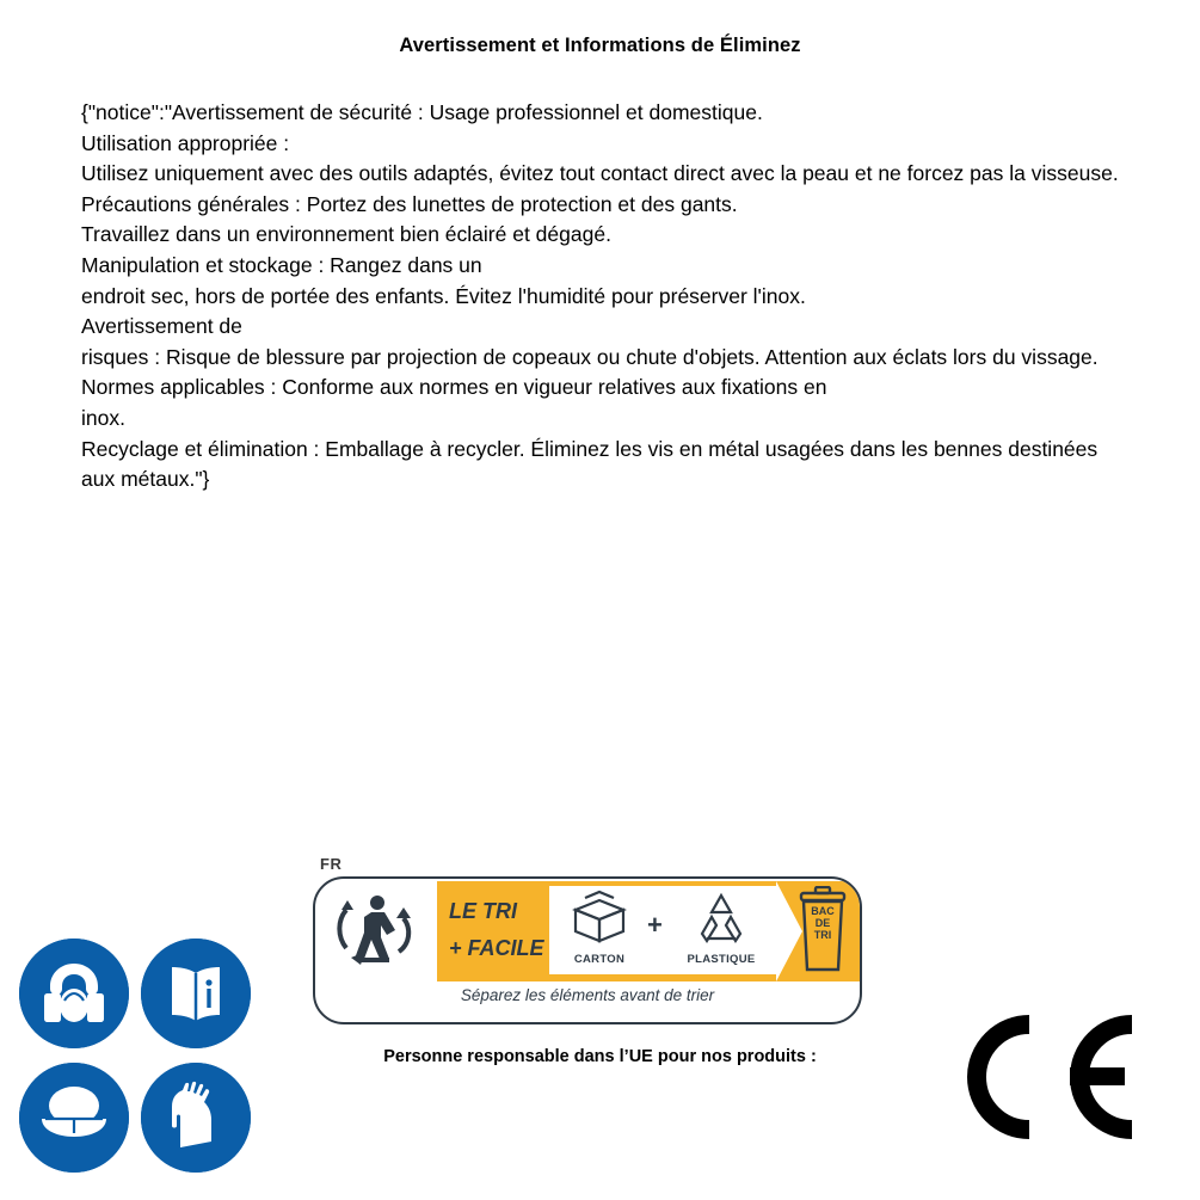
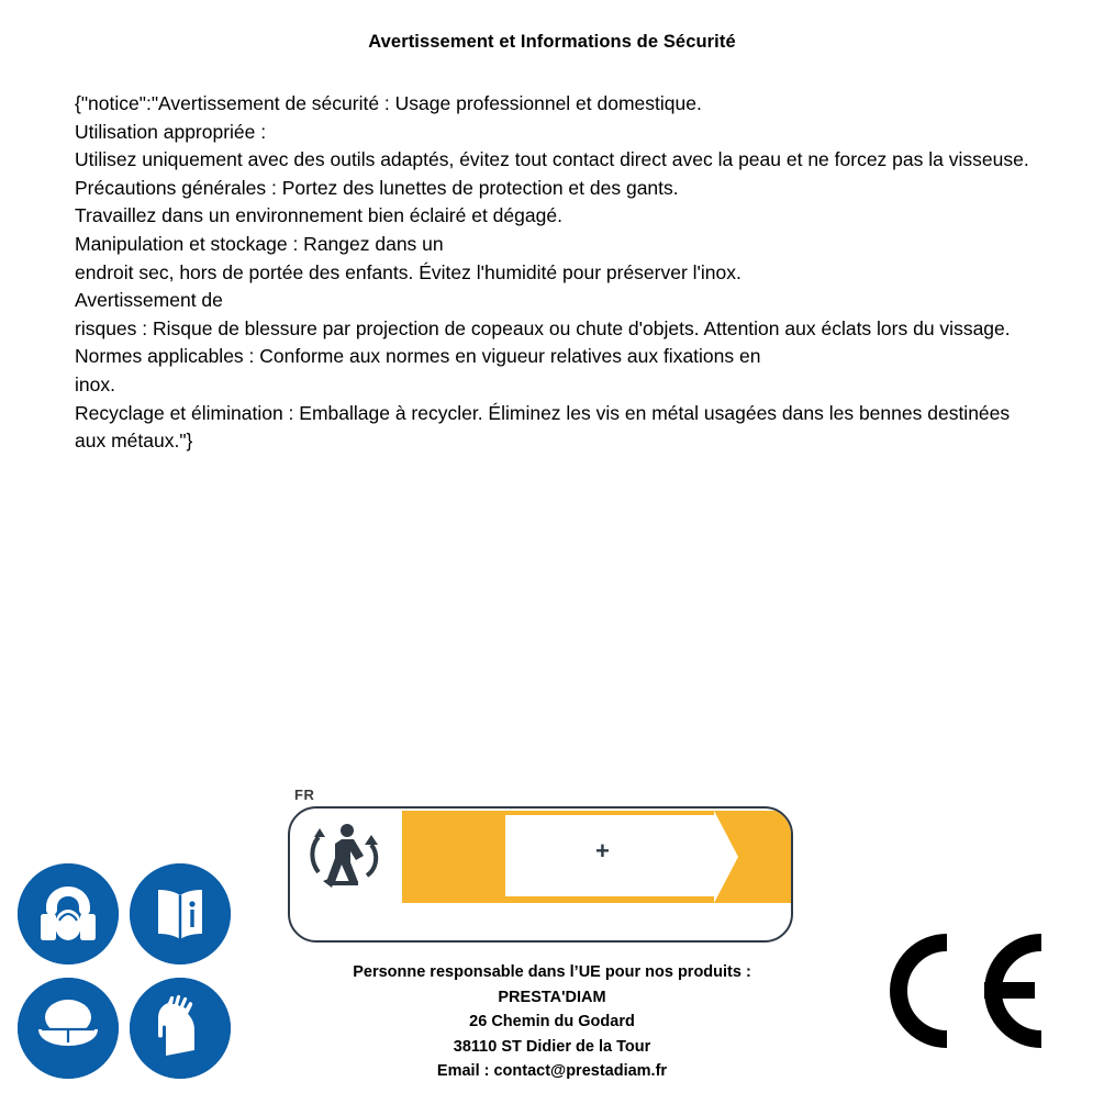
- Avertissement et Informations de Éliminez
+ Avertissement et Informations de Sécurité
  {"notice":"Avertissement de sécurité : Usage professionnel et domestique.
  Utilisation appropriée :
  Utilisez uniquement avec des outils adaptés, évitez tout contact direct avec la peau et ne forcez pas la visseuse.
  Précautions générales : Portez des lunettes de protection et des gants.
  Travaillez dans un environnement bien éclairé et dégagé.
  Manipulation et stockage : Rangez dans un
  endroit sec, hors de portée des enfants. Évitez l'humidité pour préserver l'inox.
  Avertissement de
  risques : Risque de blessure par projection de copeaux ou chute d'objets. Attention aux éclats lors du vissage.
  Normes applicables : Conforme aux normes en vigueur relatives aux fixations en
  inox.
  Recyclage et élimination : Emballage à recycler. Éliminez les vis en métal usagées dans les bennes destinées aux métaux."}
  FR
- LE TRI
- + FACILE
- CARTON
  +
- PLASTIQUE
- BAC
- DE
- TRI
- Séparez les éléments avant de trier
  Personne responsable dans l’UE pour nos produits :
+ PRESTA'DIAM
+ 26 Chemin du Godard
+ 38110 ST Didier de la Tour
+ Email : contact@prestadiam.fr
